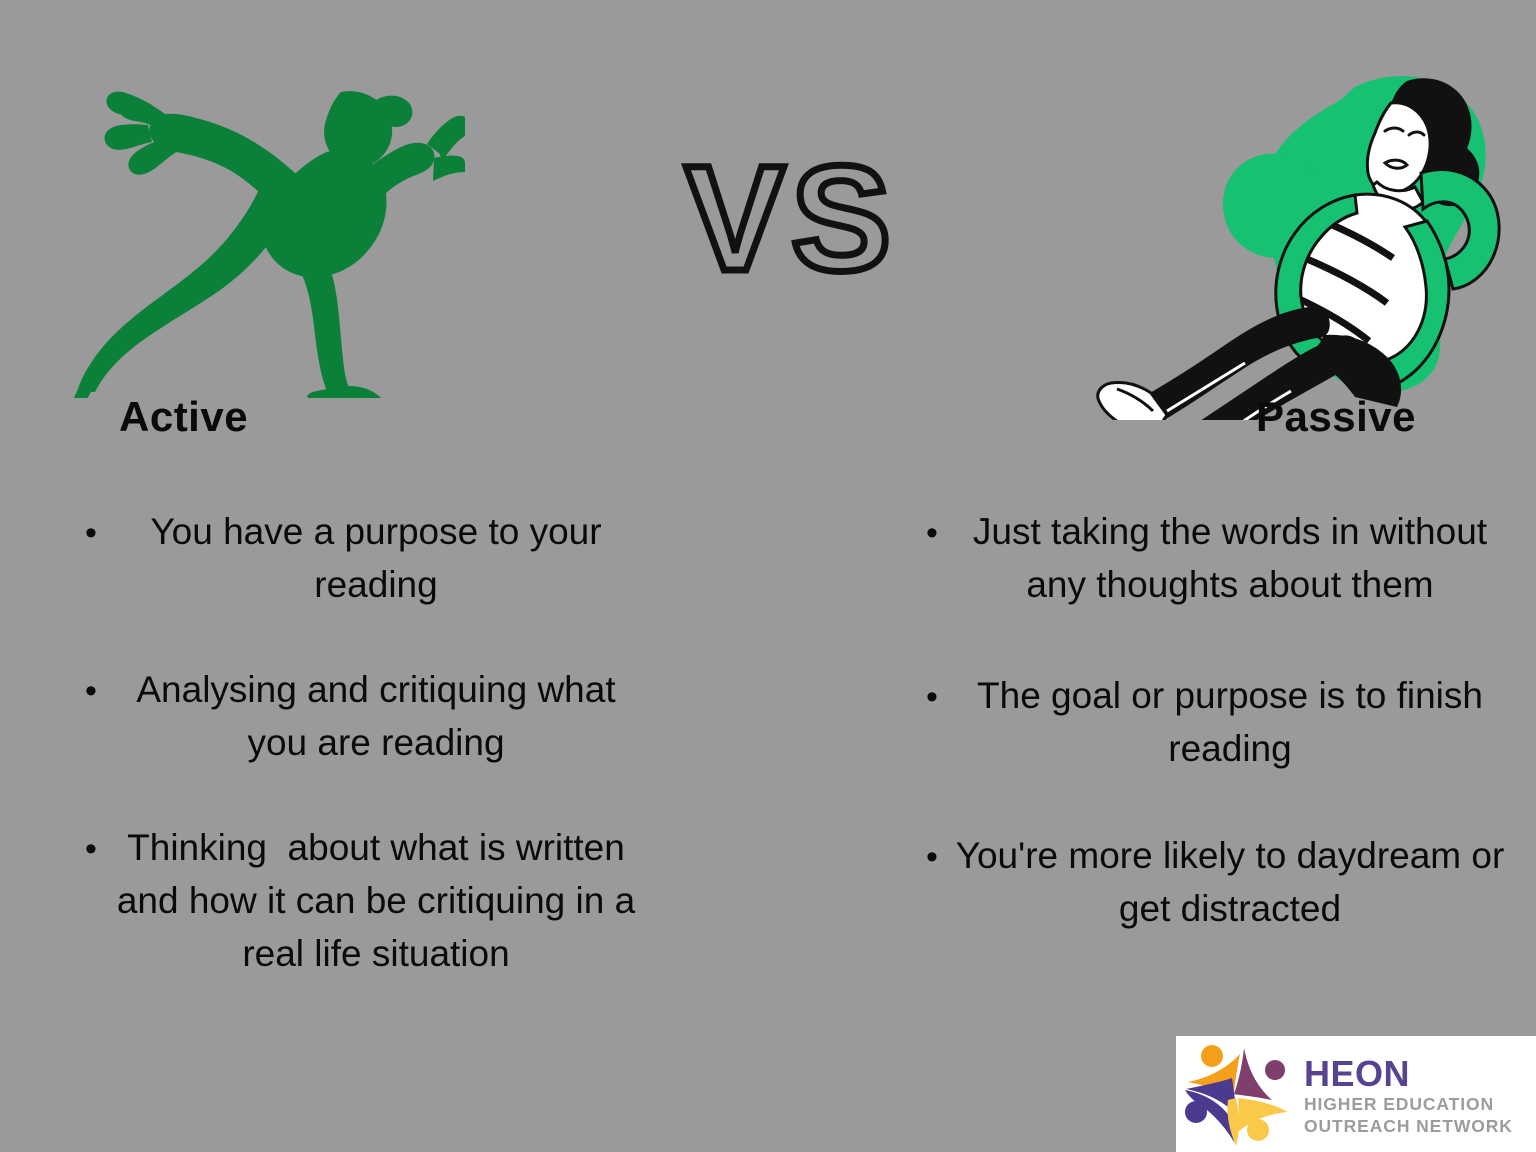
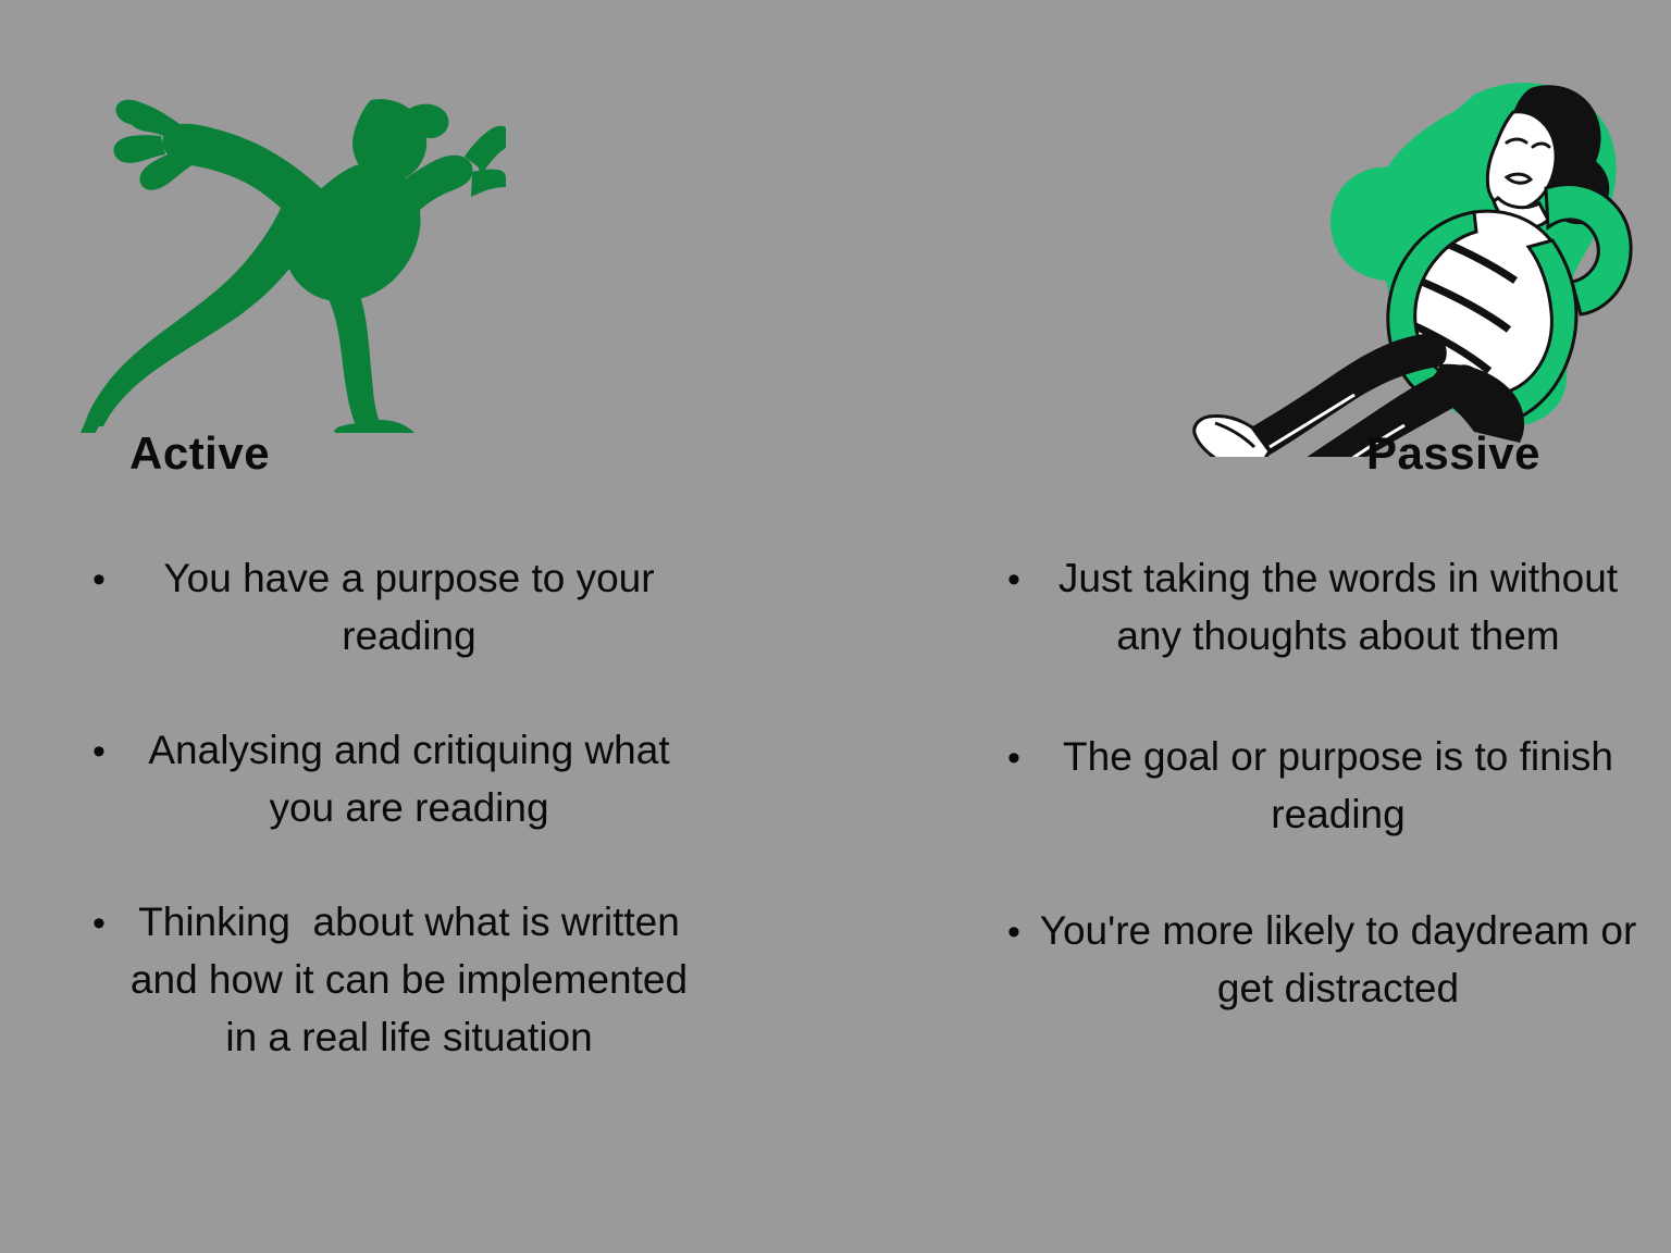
- VS
  Active
  Passive
  •
  You have a purpose to your reading
  •
  Analysing and critiquing what you are reading
  •
- Thinking about what is written and how it can be critiquing in a real life situation
+ Thinking about what is written and how it can be implemented in a real life situation
  •
  Just taking the words in without any thoughts about them
  •
  The goal or purpose is to finish reading
  •
  You're more likely to daydream or get distracted
- HEON
- HIGHER EDUCATION
- OUTREACH NETWORK
